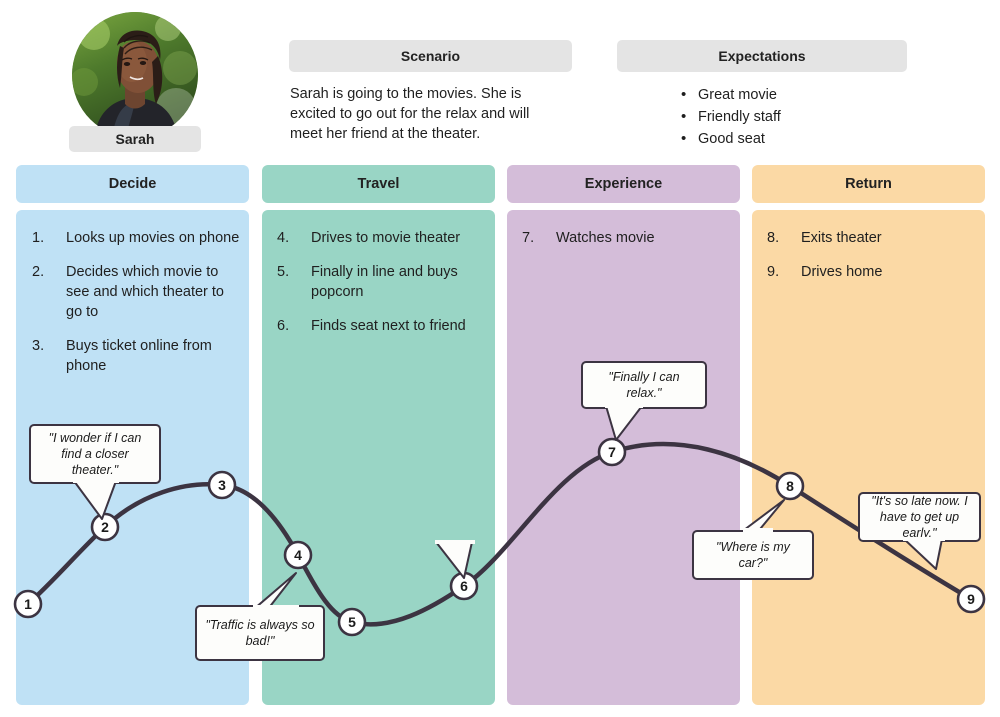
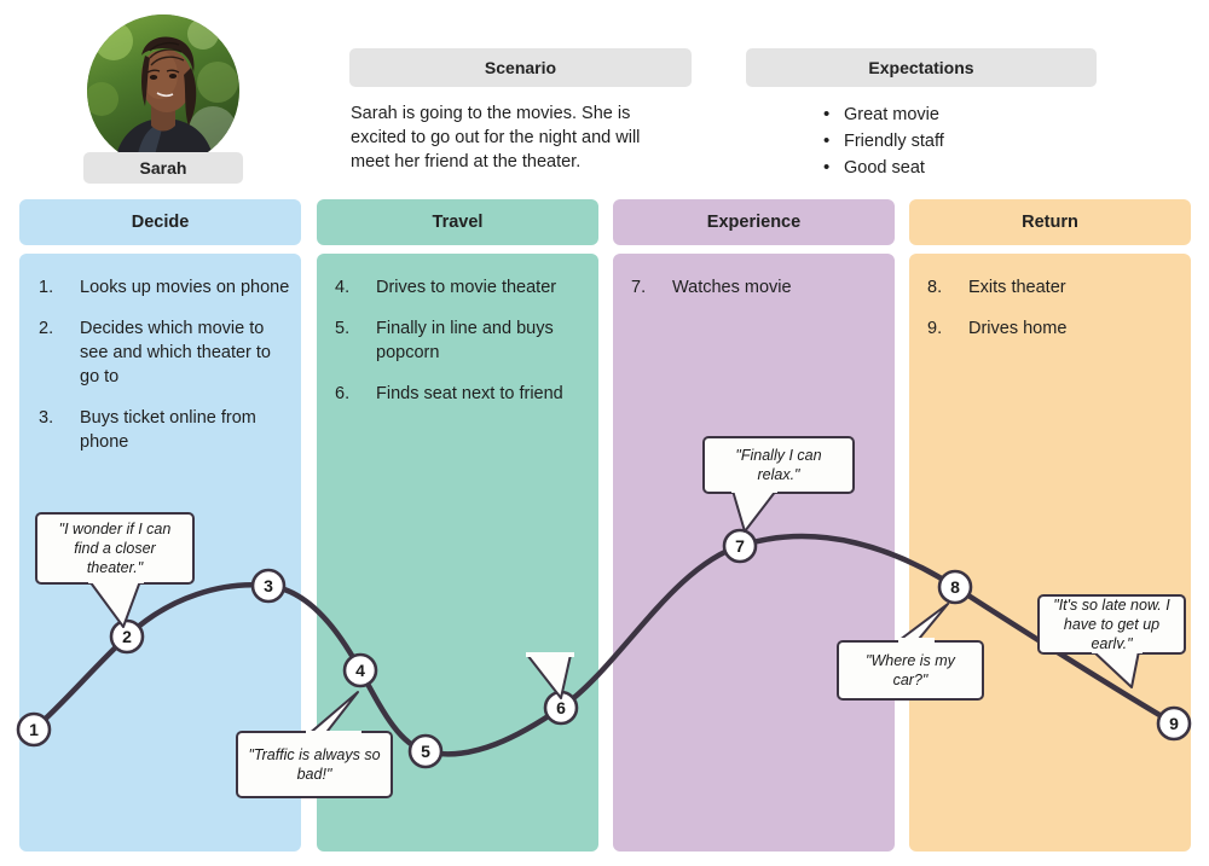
  Sarah
  Scenario
- Sarah is going to the movies. She is excited to go out for the relax and will meet her friend at the theater.
+ Sarah is going to the movies. She is excited to go out for the night and will meet her friend at the theater.
  Expectations
  Great movie
  Friendly staff
  Good seat
  Decide
  Travel
  Experience
  Return
  1.
  Looks up movies on phone
  2.
  Decides which movie to see and which theater to go to
  3.
  Buys ticket online from phone
  4.
  Drives to movie theater
  5.
  Finally in line and buys popcorn
  6.
  Finds seat next to friend
  7.
  Watches movie
  8.
  Exits theater
  9.
  Drives home
  1
  2
  3
  4
  5
  6
  7
  8
  9
  "I wonder if I can find a closer theater."
  "Traffic is always so bad!"
  "Finally I can relax."
  "Where is my car?"
  "It's so late now. I have to get up early."
